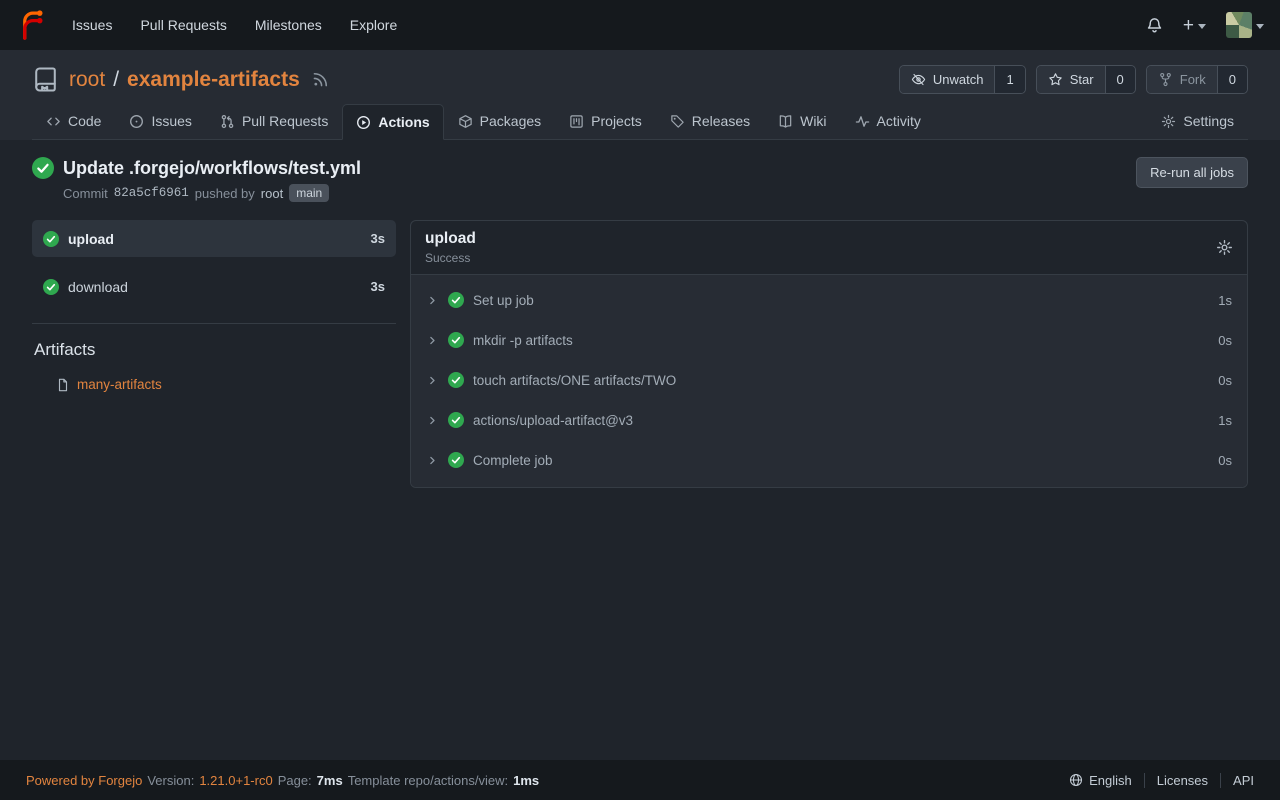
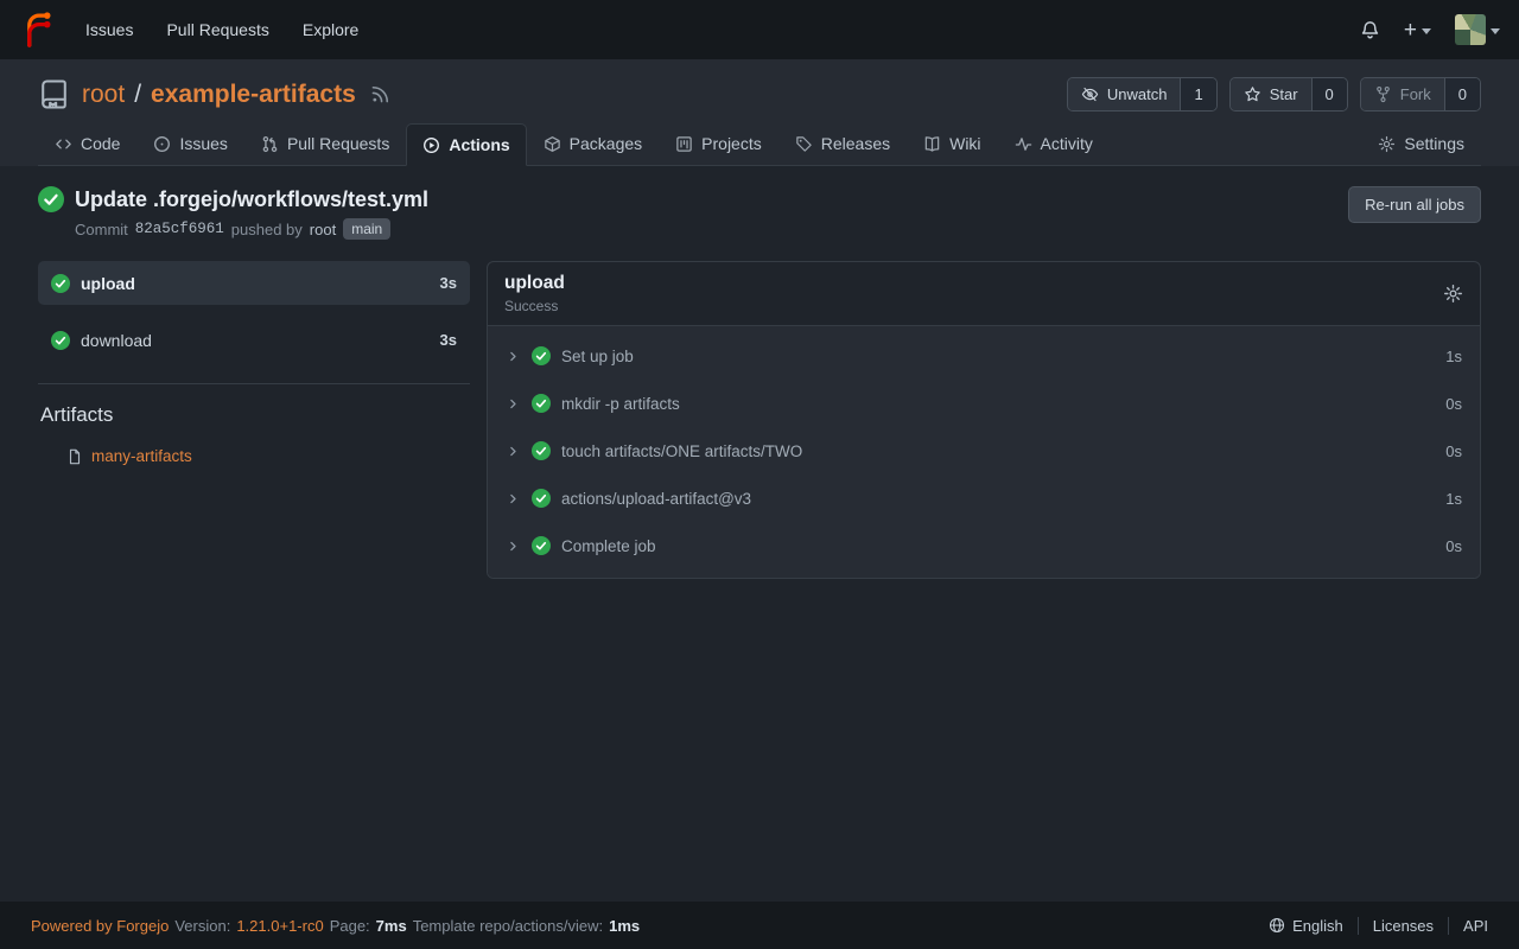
  Issues
  Pull Requests
- Milestones
  Explore
  +
  root
  /
  example-artifacts
  Unwatch
  1
  Star
  0
  Fork
  0
  Code
  Issues
  Pull Requests
  Actions
  Packages
  Projects
  Releases
  Wiki
  Activity
  Settings
  Update .forgejo/workflows/test.yml
  Commit
  82a5cf6961
  pushed by
  root
  main
  Re-run all jobs
  upload
  3s
  download
  3s
  Artifacts
  many-artifacts
  upload
  Success
  Set up job
  1s
  mkdir -p artifacts
  0s
  touch artifacts/ONE artifacts/TWO
  0s
  actions/upload-artifact@v3
  1s
  Complete job
  0s
  Powered by Forgejo
  Version:
  1.21.0+1-rc0
  Page:
  7ms
  Template repo/actions/view:
  1ms
  English
  Licenses
  API
